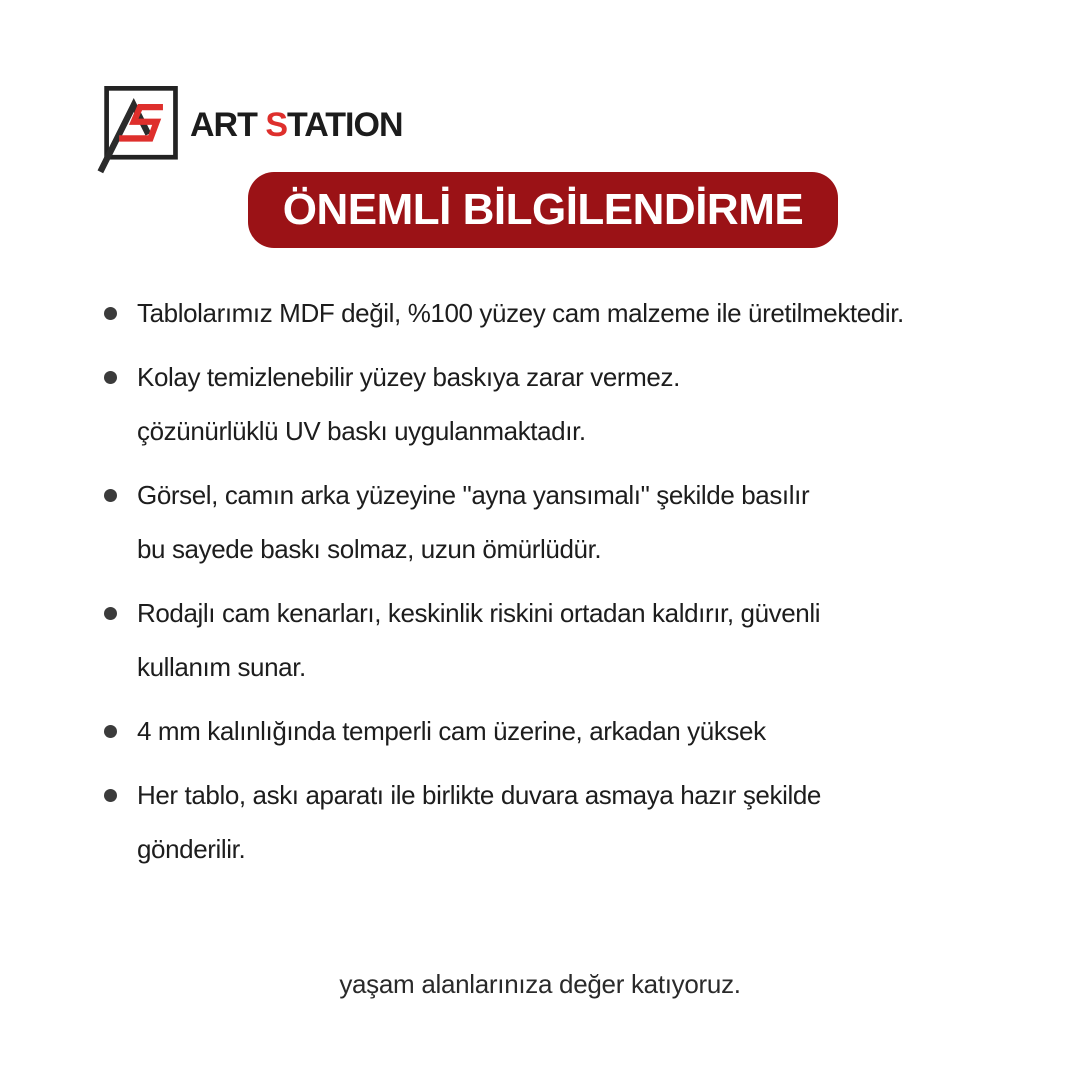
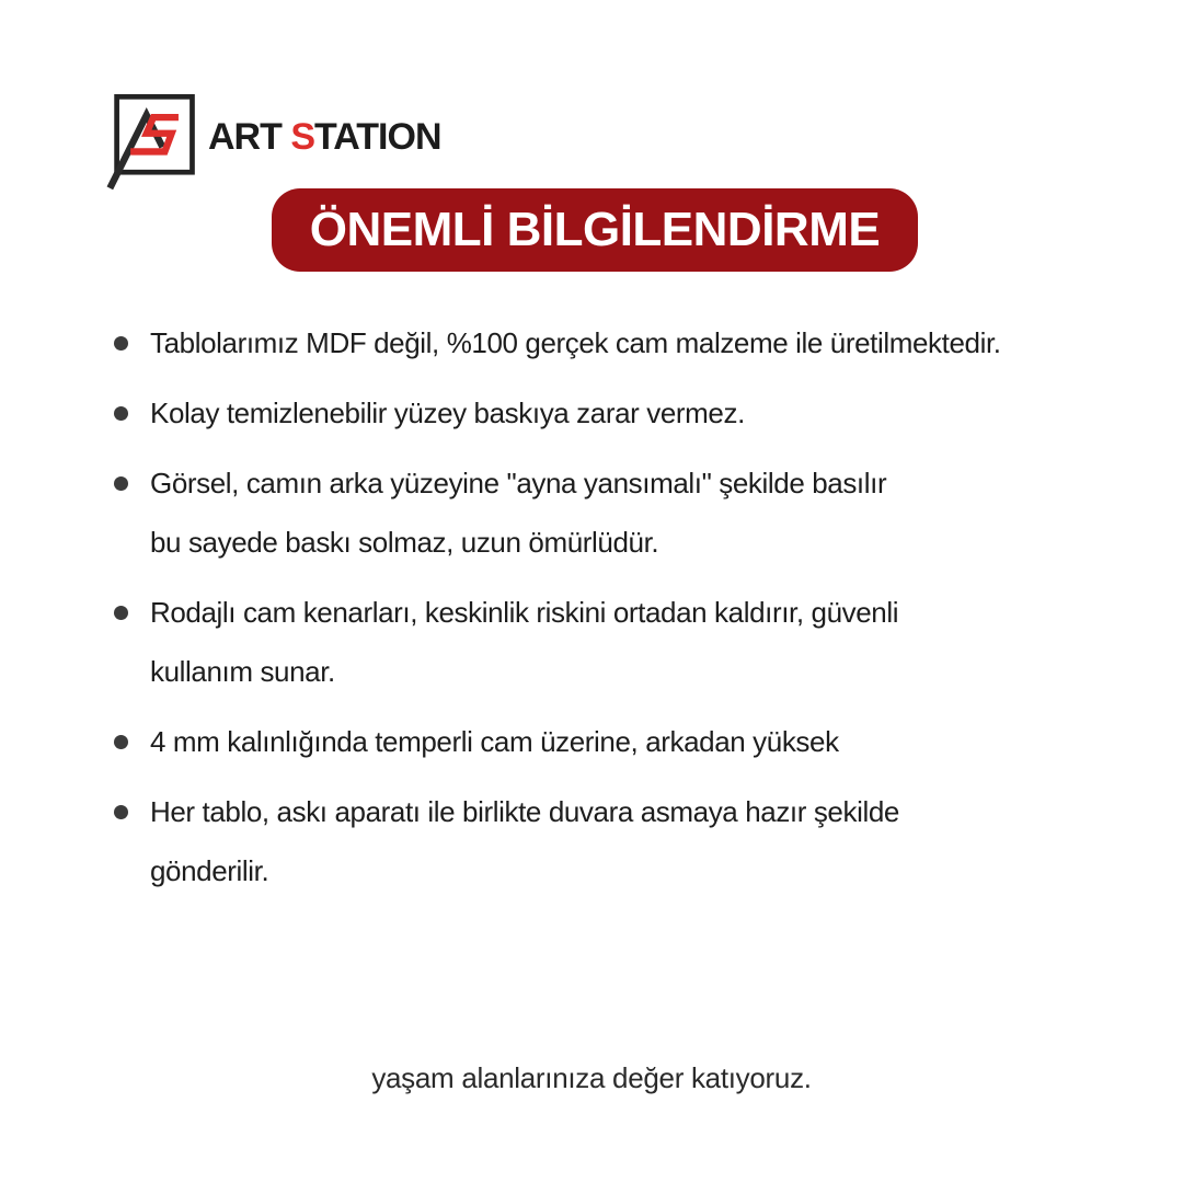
  ART STATION
  ÖNEMLİ BİLGİLENDİRME
- Tablolarımız MDF değil, %100 yüzey cam malzeme ile üretilmektedir.
+ Tablolarımız MDF değil, %100 gerçek cam malzeme ile üretilmektedir.
  Kolay temizlenebilir yüzey baskıya zarar vermez.
- çözünürlüklü UV baskı uygulanmaktadır.
  Görsel, camın arka yüzeyine "ayna yansımalı" şekilde basılır
  bu sayede baskı solmaz, uzun ömürlüdür.
  Rodajlı cam kenarları, keskinlik riskini ortadan kaldırır, güvenli
  kullanım sunar.
  4 mm kalınlığında temperli cam üzerine, arkadan yüksek
  Her tablo, askı aparatı ile birlikte duvara asmaya hazır şekilde
  gönderilir.
  yaşam alanlarınıza değer katıyoruz.
